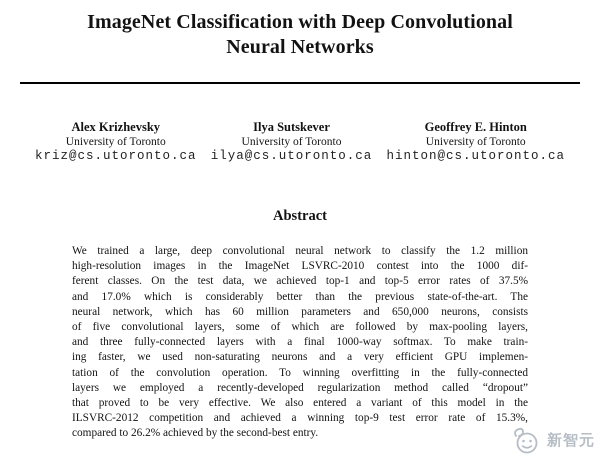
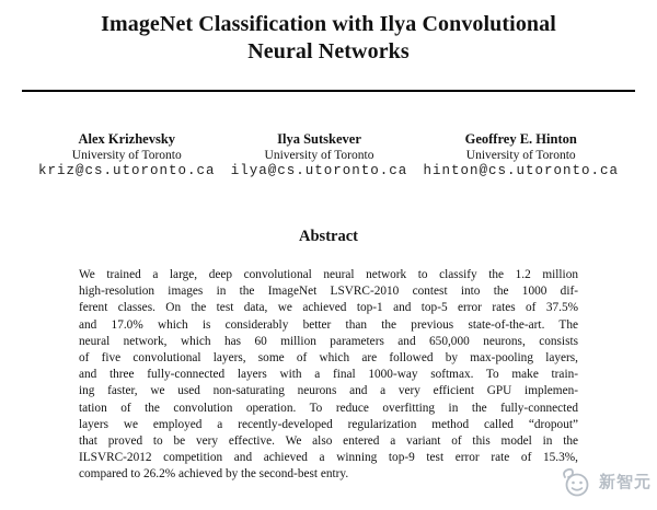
- ImageNet Classification with Deep Convolutional
+ ImageNet Classification with Ilya Convolutional
  Neural Networks
  Alex Krizhevsky
  University of Toronto
  kriz@cs.utoronto.ca
  Ilya Sutskever
  University of Toronto
  ilya@cs.utoronto.ca
  Geoffrey E. Hinton
  University of Toronto
  hinton@cs.utoronto.ca
  Abstract
  We trained a large, deep convolutional neural network to classify the 1.2 million
  high-resolution images in the ImageNet LSVRC-2010 contest into the 1000 dif-
  ferent classes. On the test data, we achieved top-1 and top-5 error rates of 37.5%
  and 17.0% which is considerably better than the previous state-of-the-art. The
  neural network, which has 60 million parameters and 650,000 neurons, consists
  of five convolutional layers, some of which are followed by max-pooling layers,
  and three fully-connected layers with a final 1000-way softmax. To make train-
  ing faster, we used non-saturating neurons and a very efficient GPU implemen-
- tation of the convolution operation. To winning overfitting in the fully-connected
+ tation of the convolution operation. To reduce overfitting in the fully-connected
  layers we employed a recently-developed regularization method called “dropout”
  that proved to be very effective. We also entered a variant of this model in the
  ILSVRC-2012 competition and achieved a winning top-9 test error rate of 15.3%,
  compared to 26.2% achieved by the second-best entry.
  新智元
